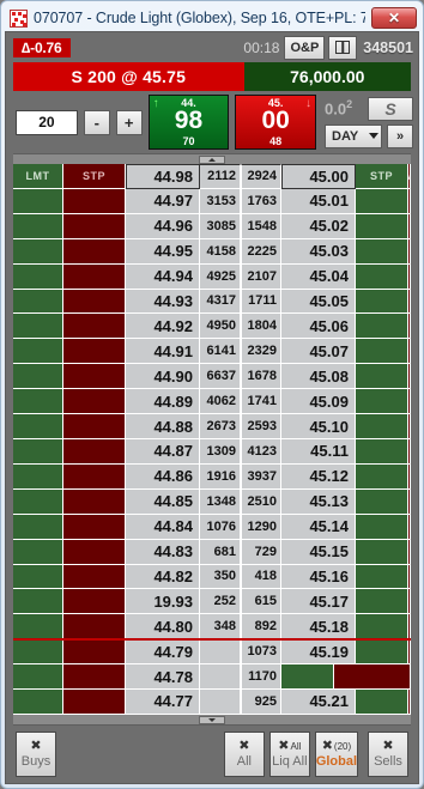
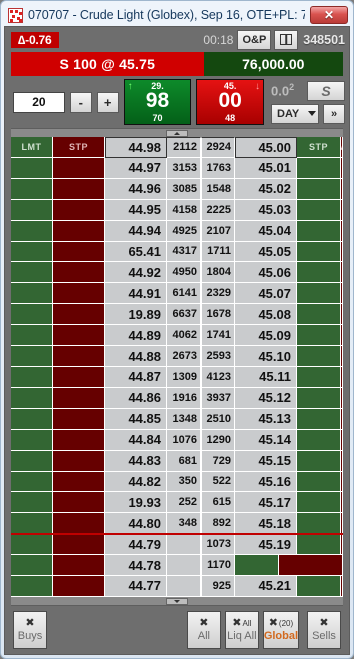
  070707 - Crude Light (Globex), Sep 16, OTE+PL: 7
  ✕
  ∆-0.76
  00:18
  O&P
  348501
- S 200 @ 45.75
+ S 100 @ 45.75
  76,000.00
  20
  -
  +
  ↑
- 44.
+ 29.
  98
  70
  ↓
  45.
  00
  48
  0.02
  S
  DAY
  »
  LMT
  STP
  44.98
  2112
  2924
  45.00
  STP
  44.97
  3153
  1763
  45.01
  44.96
  3085
  1548
  45.02
  44.95
  4158
  2225
  45.03
  44.94
  4925
  2107
  45.04
- 44.93
+ 65.41
  4317
  1711
  45.05
  44.92
  4950
  1804
  45.06
  44.91
  6141
  2329
  45.07
- 44.90
+ 19.89
  6637
  1678
  45.08
  44.89
  4062
  1741
  45.09
  44.88
  2673
  2593
  45.10
  44.87
  1309
  4123
  45.11
  44.86
  1916
  3937
  45.12
  44.85
  1348
  2510
  45.13
  44.84
  1076
  1290
  45.14
  44.83
  681
  729
  45.15
  44.82
  350
- 418
+ 522
  45.16
  19.93
  252
  615
  45.17
  44.80
  348
  892
  45.18
  44.79
  1073
  45.19
  44.78
  1170
  44.77
  925
  45.21
  ✖
  Buys
  ✖
  All
  ✖
  All
  Liq All
  ✖
  (20)
  Global
  ✖
  Sells
